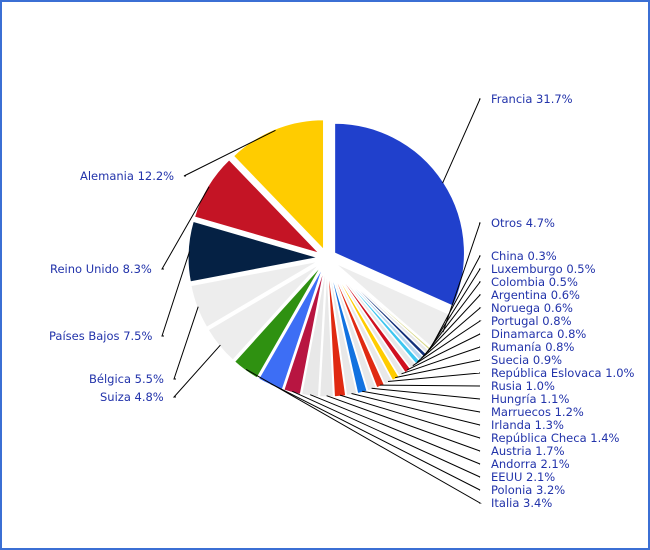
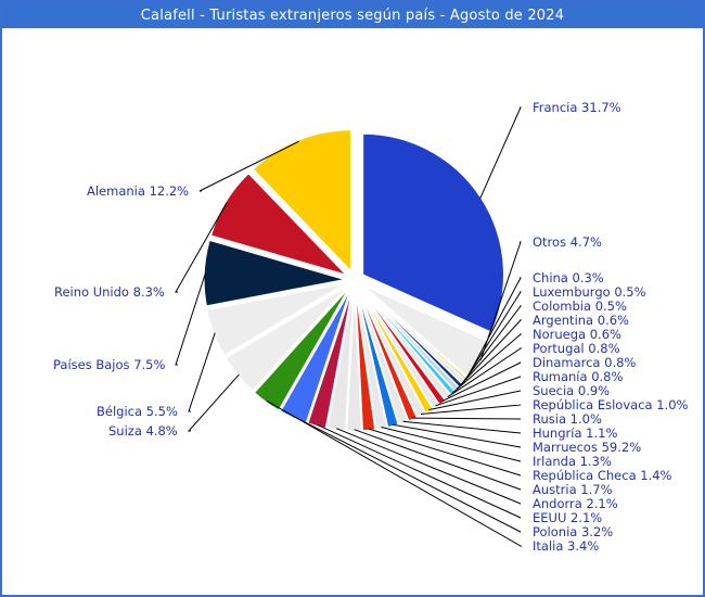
+ Calafell - Turistas extranjeros según país - Agosto de 2024
  Francia 31.7%
  Otros 4.7%
  China 0.3%
  Luxemburgo 0.5%
  Colombia 0.5%
  Argentina 0.6%
  Noruega 0.6%
  Portugal 0.8%
  Dinamarca 0.8%
  Rumanía 0.8%
  Suecia 0.9%
  República Eslovaca 1.0%
  Rusia 1.0%
  Hungría 1.1%
- Marruecos 1.2%
+ Marruecos 59.2%
  Irlanda 1.3%
  República Checa 1.4%
  Austria 1.7%
  Andorra 2.1%
  EEUU 2.1%
  Polonia 3.2%
  Italia 3.4%
  Suiza 4.8%
  Bélgica 5.5%
  Países Bajos 7.5%
  Reino Unido 8.3%
  Alemania 12.2%
